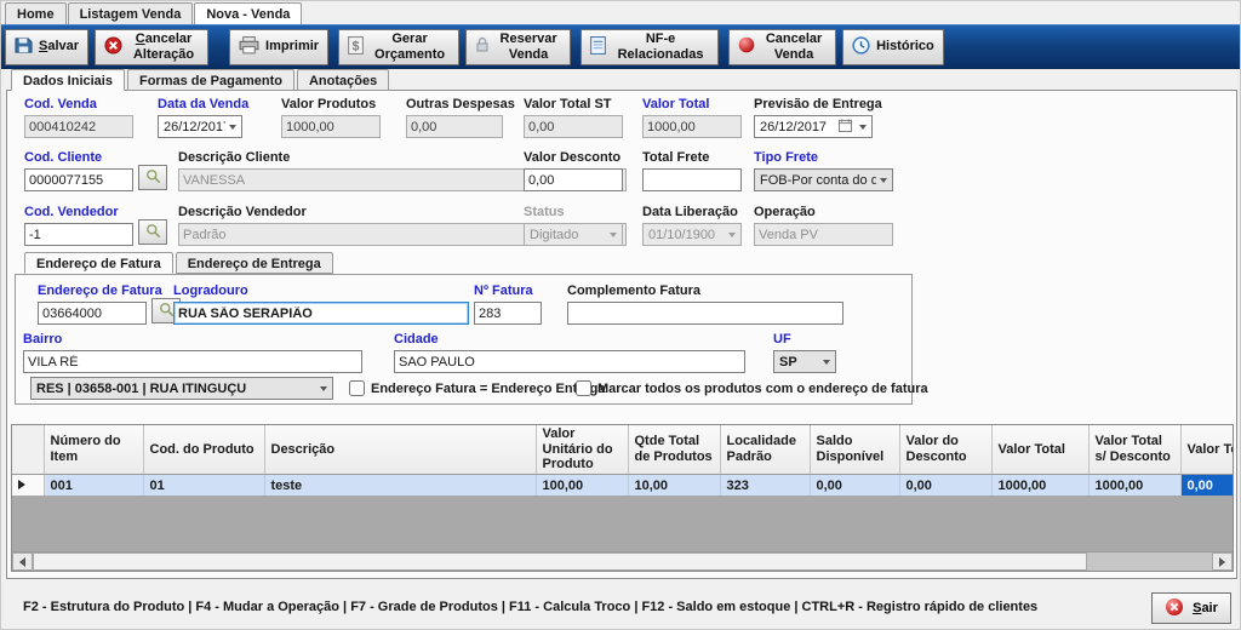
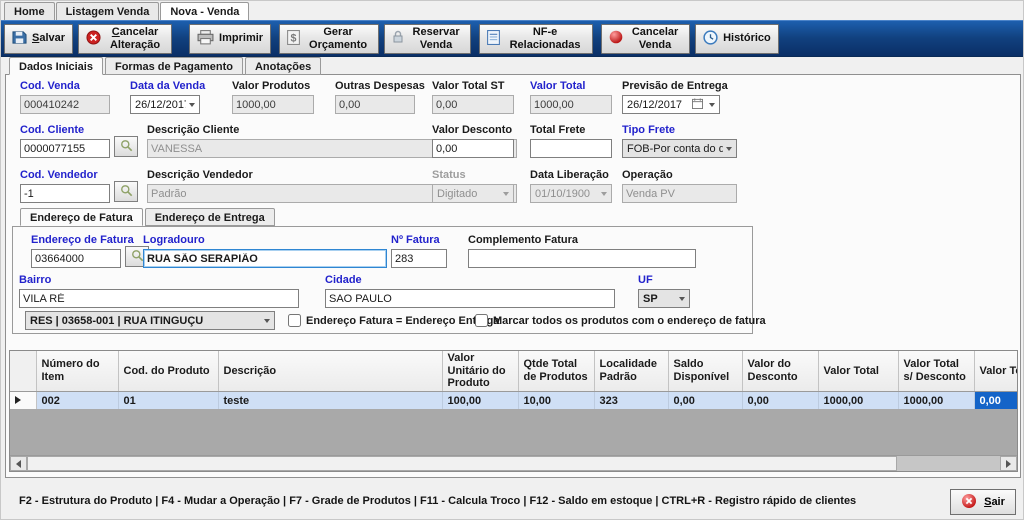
  Home
  Listagem Venda
  Nova - Venda
  Salvar
  Cancelar Alteração
  Imprimir
  $
  Gerar Orçamento
  Reservar Venda
  NF-e Relacionadas
  Cancelar Venda
  Histórico
  Dados Iniciais
  Formas de Pagamento
  Anotações
  Cod. Venda
  000410242
  Data da Venda
  26/12/201
  Valor Produtos
  1000,00
  Outras Despesas
  0,00
  Valor Total ST
  0,00
  Valor Total
  1000,00
  Previsão de Entrega
  26/12/2017
  Cod. Cliente
  0000077155
  Descrição Cliente
  VANESSA
  Valor Desconto
  0,00
  Total Frete
  Tipo Frete
  FOB-Por conta do d
  Cod. Vendedor
  -1
  Descrição Vendedor
  Padrão
  Status
  Digitado
  Data Liberação
  01/10/1900
  Operação
  Venda PV
  Endereço de Fatura
  Endereço de Entrega
  Endereço de Fatura
  03664000
  Logradouro
  RUA SÃO SERAPIÃO
  Nº Fatura
  283
  Complemento Fatura
  Bairro
  VILA RÉ
  Cidade
  SAO PAULO
  UF
  SP
  RES | 03658-001 | RUA ITINGUÇU
  Endereço Fatura = Endereço Entrega
  Marcar todos os produtos com o endereço de fatura
  	Número do Item	Cod. do Produto	Descrição	Valor Unitário do Produto	Qtde Total de Produtos	Localidade Padrão	Saldo Disponível	Valor do Desconto	Valor Total	Valor Total s/ Desconto	Valor T
- 	001	01	teste	100,00	10,00	323	0,00	0,00	1000,00	1000,00	0,00
+ 	002	01	teste	100,00	10,00	323	0,00	0,00	1000,00	1000,00	0,00
  F2 - Estrutura do Produto | F4 - Mudar a Operação | F7 - Grade de Produtos | F11 - Calcula Troco | F12 - Saldo em estoque | CTRL+R - Registro rápido de clientes
  Sair
